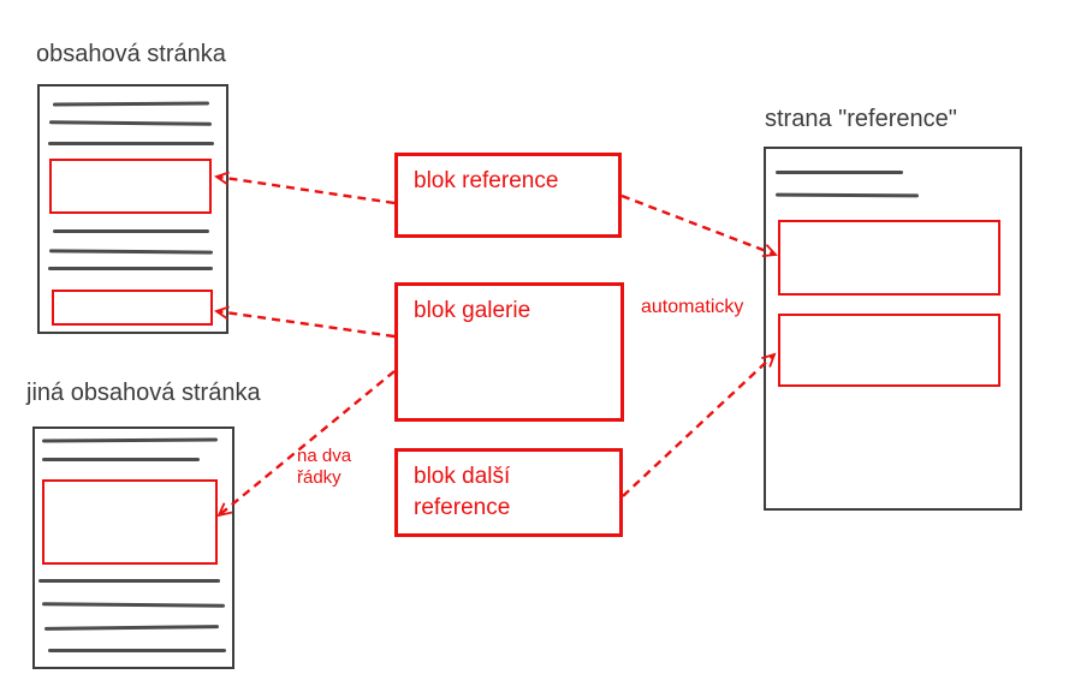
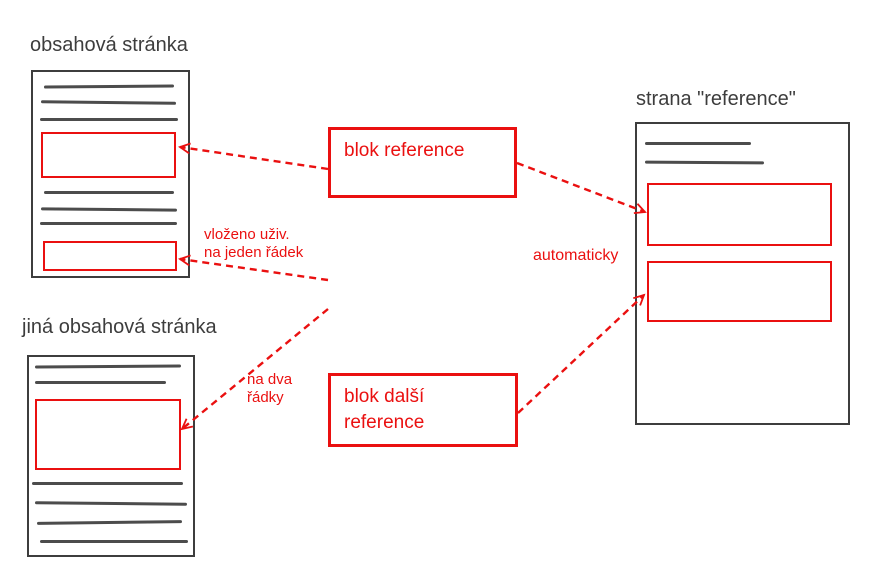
  obsahová stránka
  jiná obsahová stránka
  strana "reference"
  blok reference
- blok galerie
  blok další reference
+ vloženo uživ.
+ na jeden řádek
  na dva
  řádky
  automaticky
